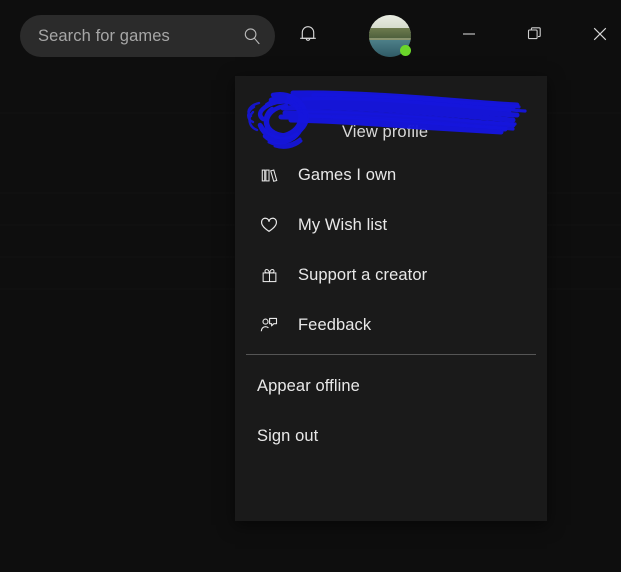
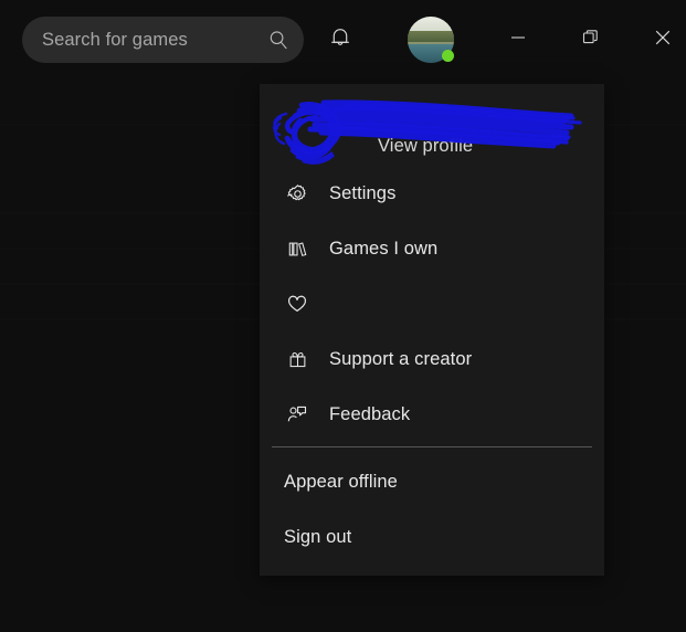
  Search for games
  View profile
+ Settings
  Games I own
- My Wish list
  Support a creator
  Feedback
  Appear offline
  Sign out
